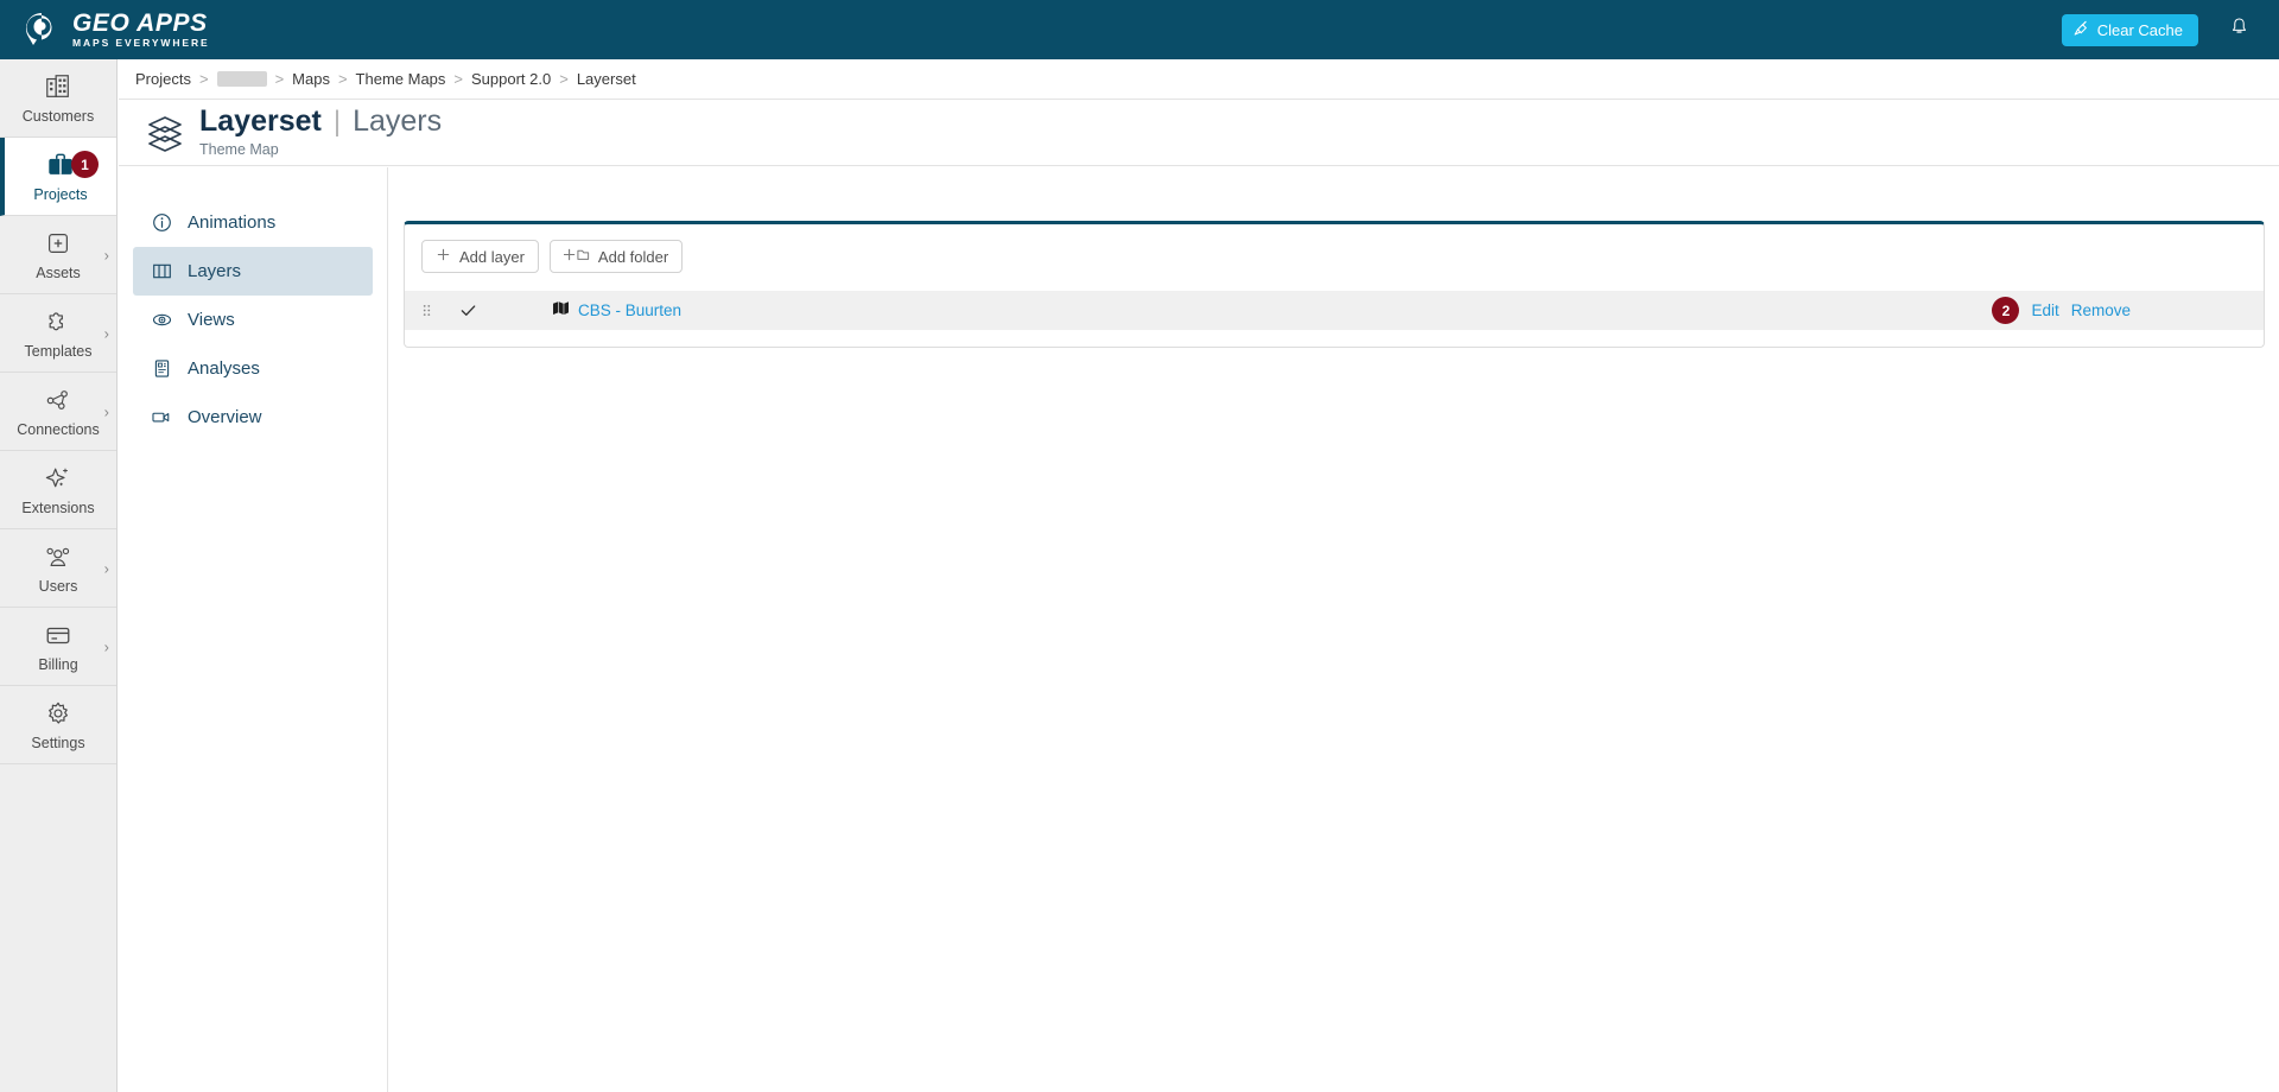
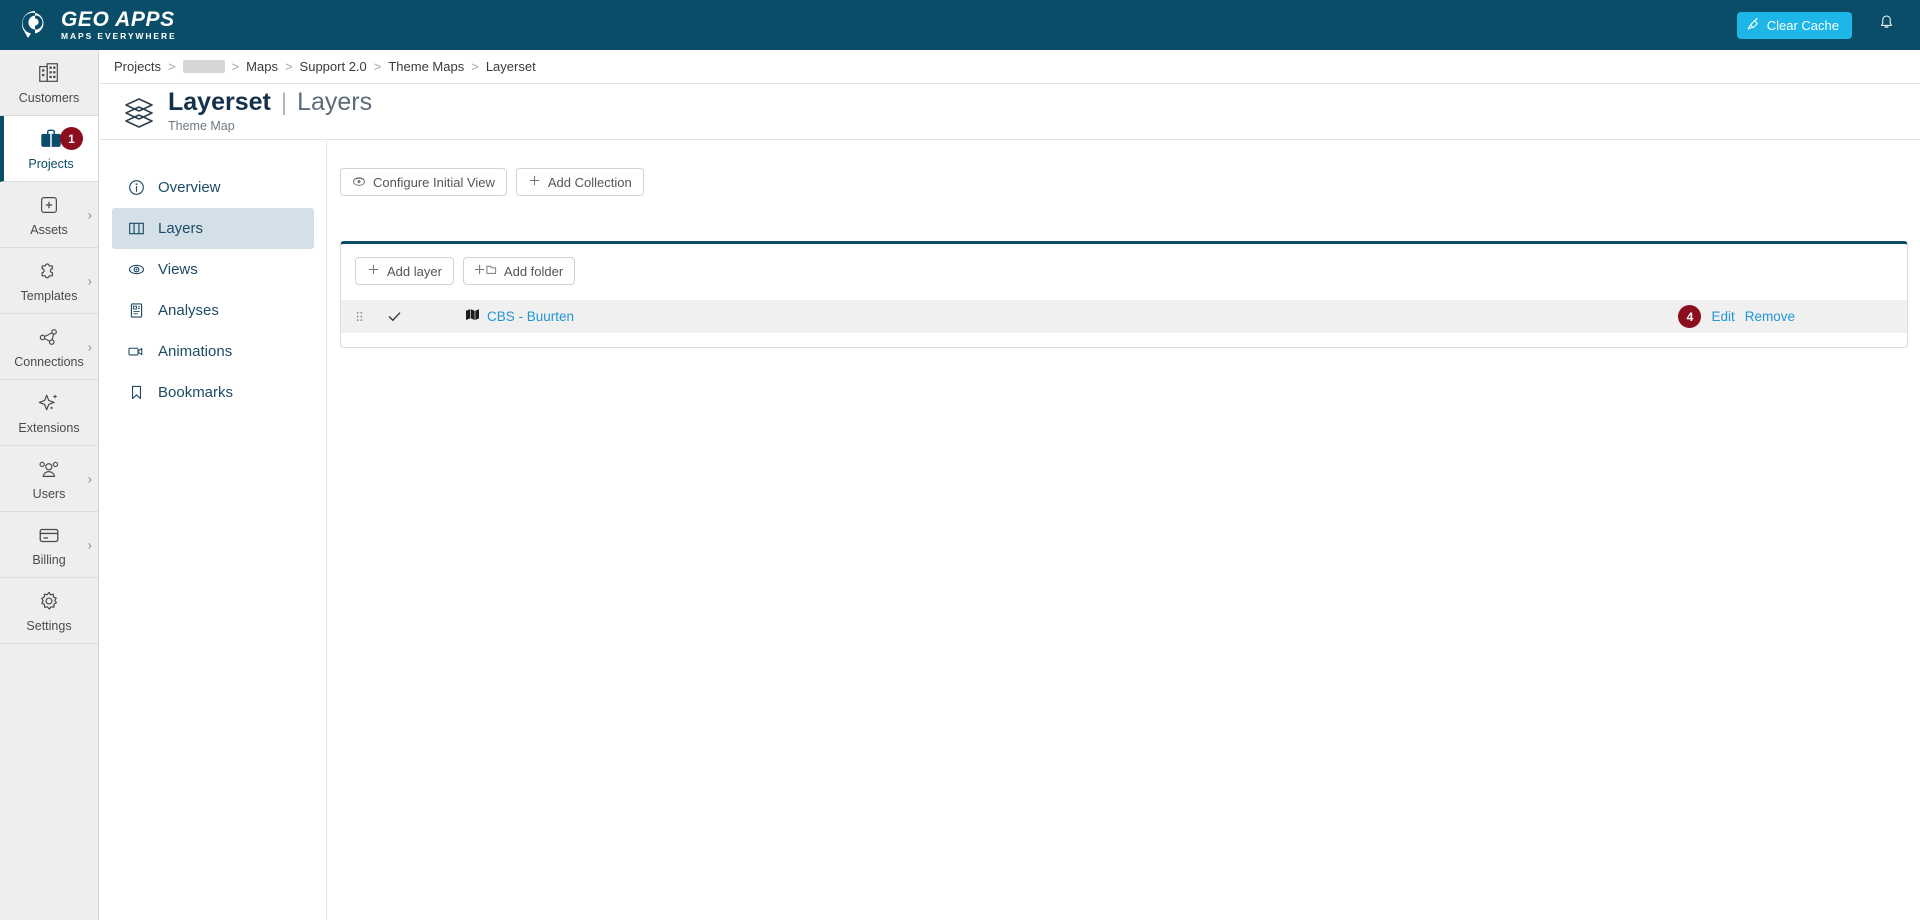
  GEO APPS
  MAPS EVERYWHERE
  Clear Cache
  Customers
  Projects
  1
  Assets
  ›
  Templates
  ›
  Connections
  ›
  Extensions
  Users
  ›
  Billing
  ›
  Settings
  Projects
  >
  >
  Maps
  >
- Theme Maps
+ Support 2.0
  >
- Support 2.0
+ Theme Maps
  >
  Layerset
  Layerset
  |
  Layers
  Theme Map
- Animations
+ Overview
  Layers
  Views
  Analyses
- Overview
+ Animations
+ Bookmarks
+ Configure Initial View
+ Add Collection
  Add layer
  Add folder
  CBS - Buurten
- 2
+ 4
  Edit
  Remove
